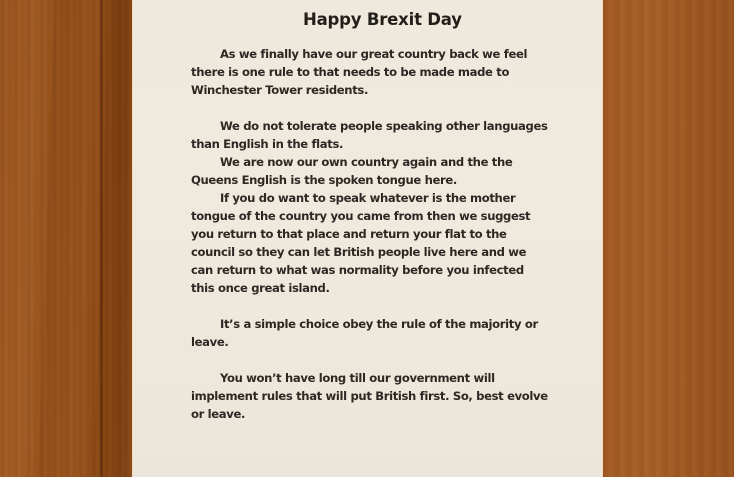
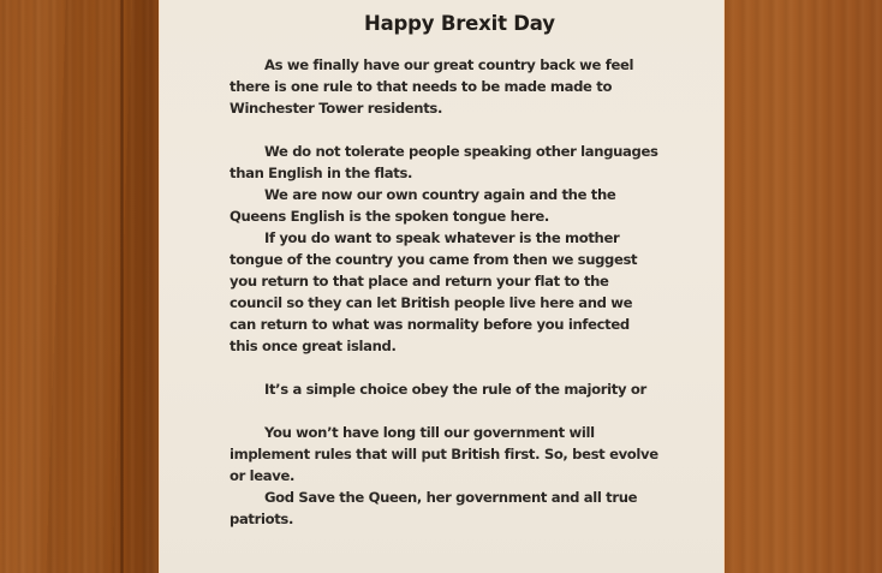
  Happy Brexit Day
  As we finally have our great country back we feel
  there is one rule to that needs to be made made to
  Winchester Tower residents.
  We do not tolerate people speaking other languages
  than English in the flats.
  We are now our own country again and the the
  Queens English is the spoken tongue here.
  If you do want to speak whatever is the mother
  tongue of the country you came from then we suggest
  you return to that place and return your flat to the
  council so they can let British people live here and we
  can return to what was normality before you infected
  this once great island.
  It’s a simple choice obey the rule of the majority or
- leave.
  You won’t have long till our government will
  implement rules that will put British first. So, best evolve
  or leave.
+ God Save the Queen, her government and all true
+ patriots.
